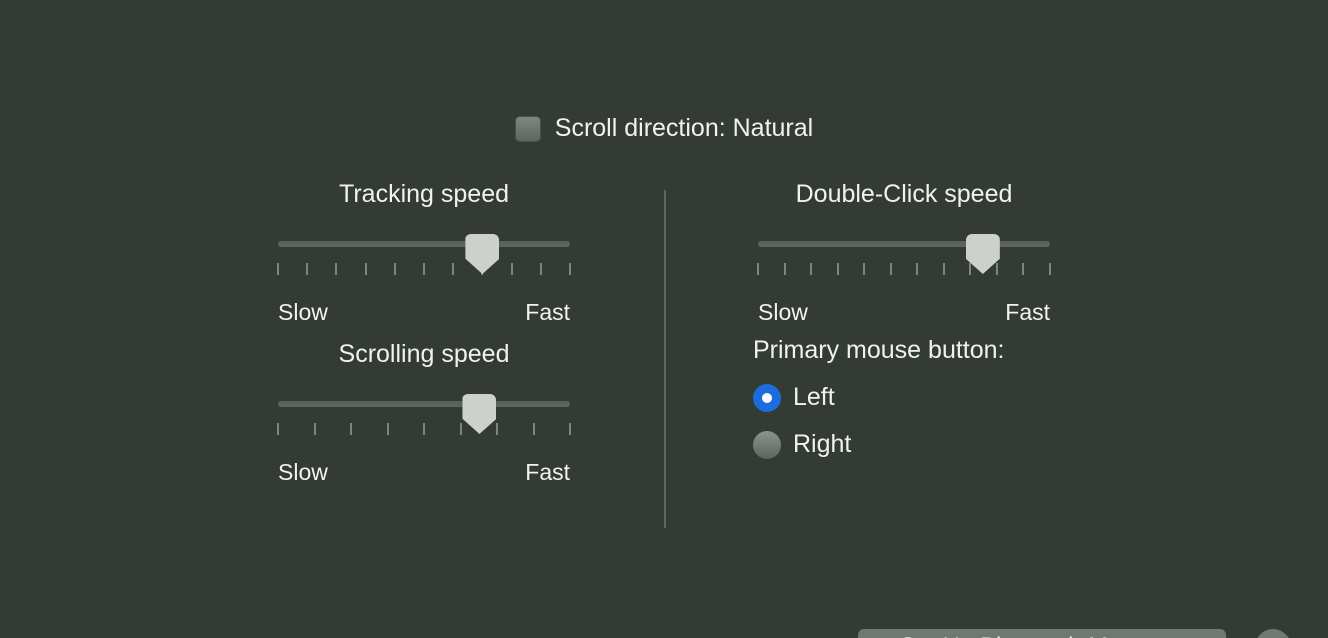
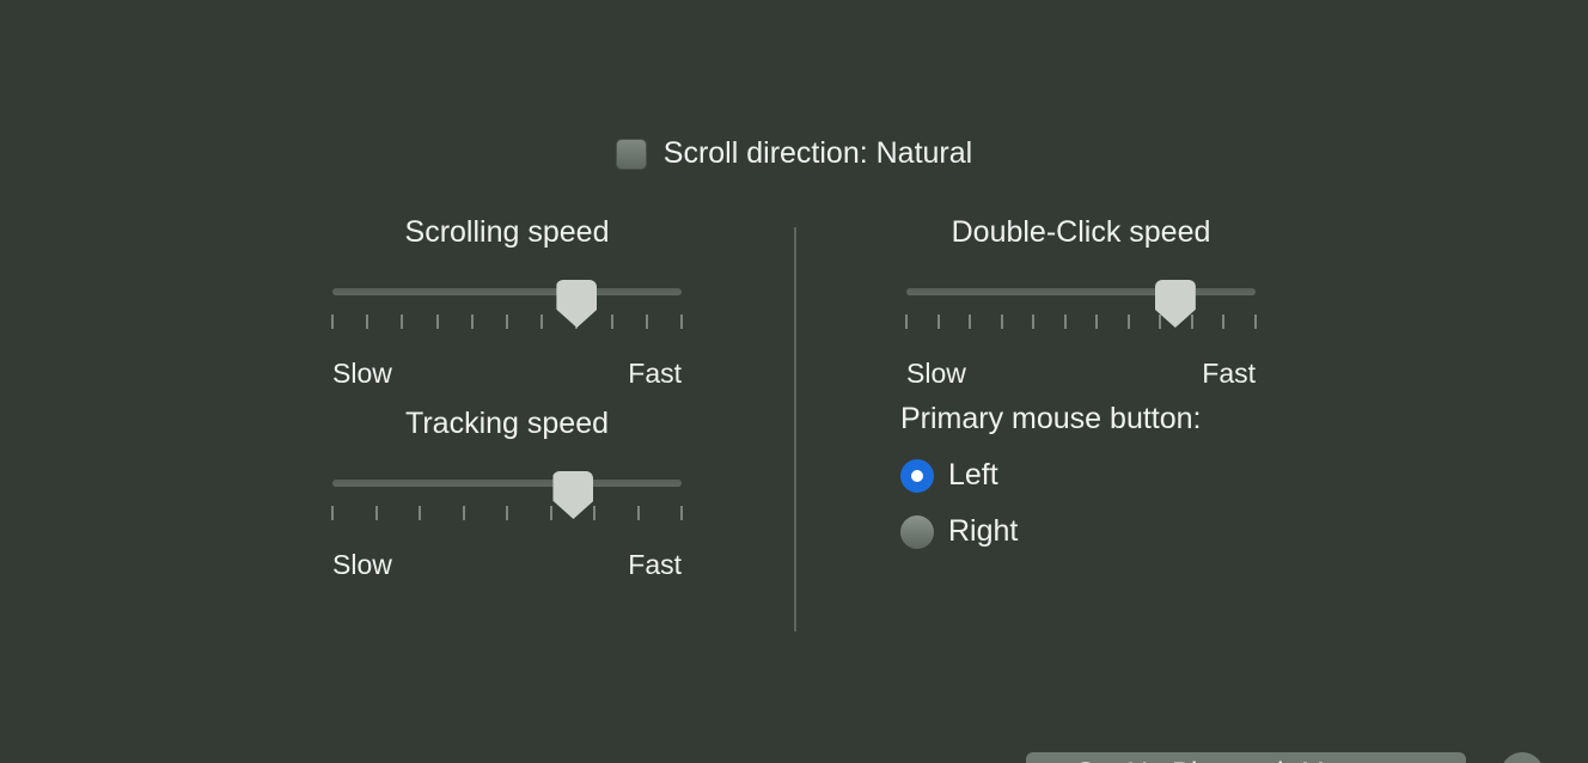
  Scroll direction: Natural
- Tracking speed
+ Scrolling speed
  Slow
  Fast
  Double-Click speed
  Slow
  Fast
- Scrolling speed
+ Tracking speed
  Slow
  Fast
  Primary mouse button:
  Left
  Right
